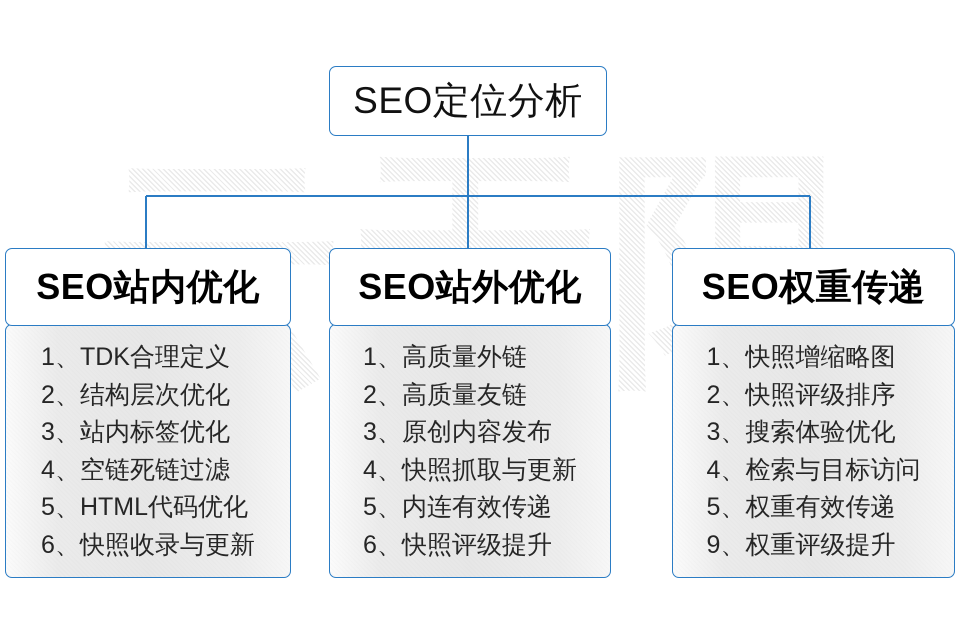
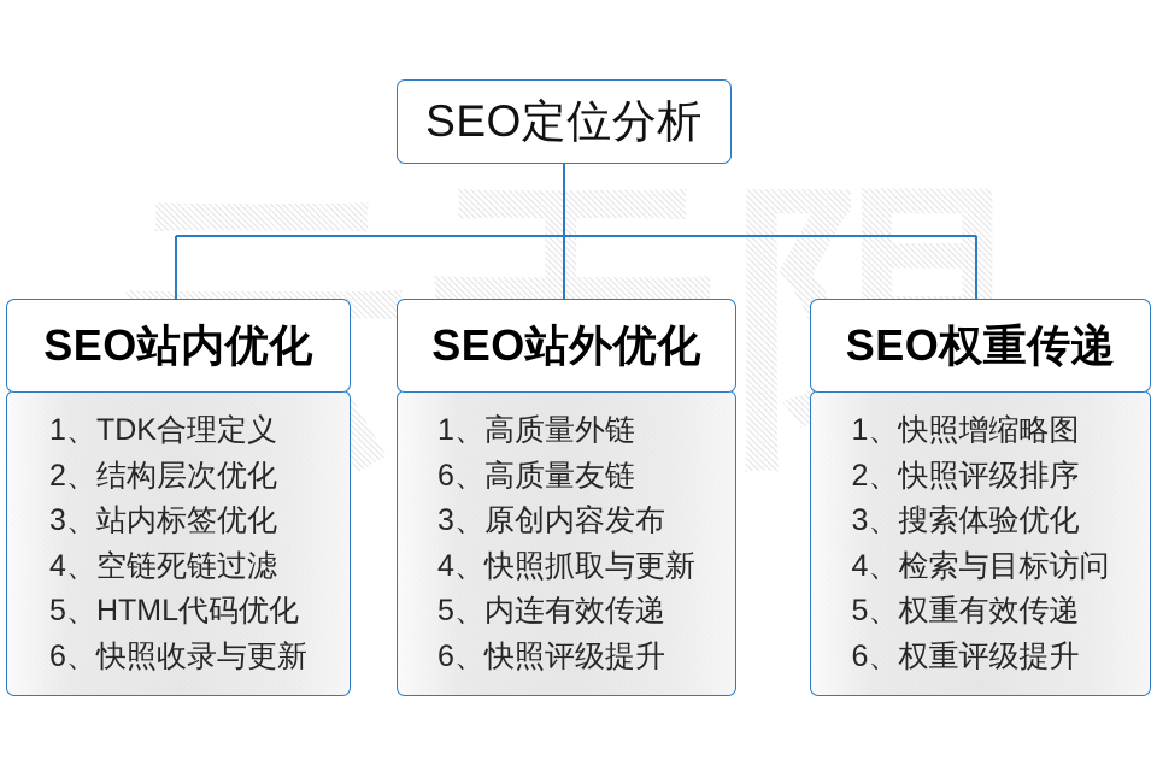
  SEO定位分析
  SEO站内优化
  1、TDK合理定义
  2、结构层次优化
  3、站内标签优化
  4、空链死链过滤
  5、HTML代码优化
  6、快照收录与更新
  SEO站外优化
  1、高质量外链
- 2、高质量友链
+ 6、高质量友链
  3、原创内容发布
  4、快照抓取与更新
  5、内连有效传递
  6、快照评级提升
  SEO权重传递
  1、快照增缩略图
  2、快照评级排序
  3、搜索体验优化
  4、检索与目标访问
  5、权重有效传递
- 9、权重评级提升
+ 6、权重评级提升
